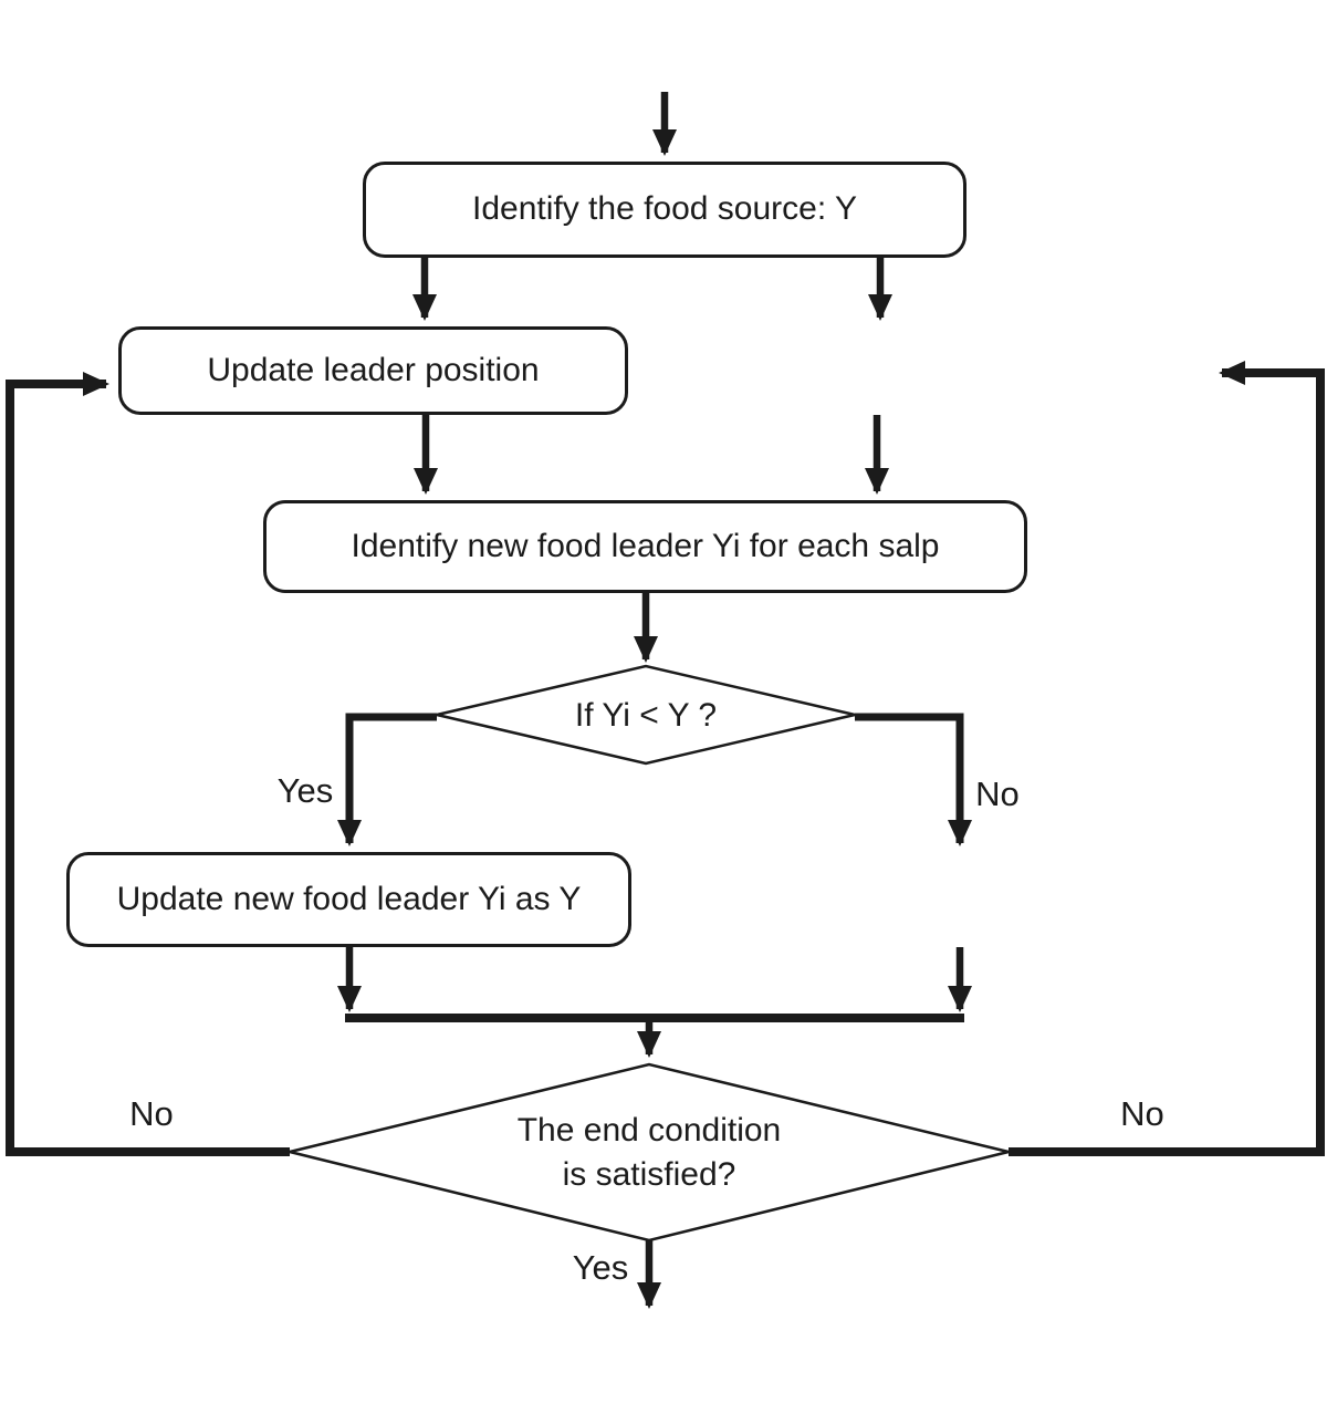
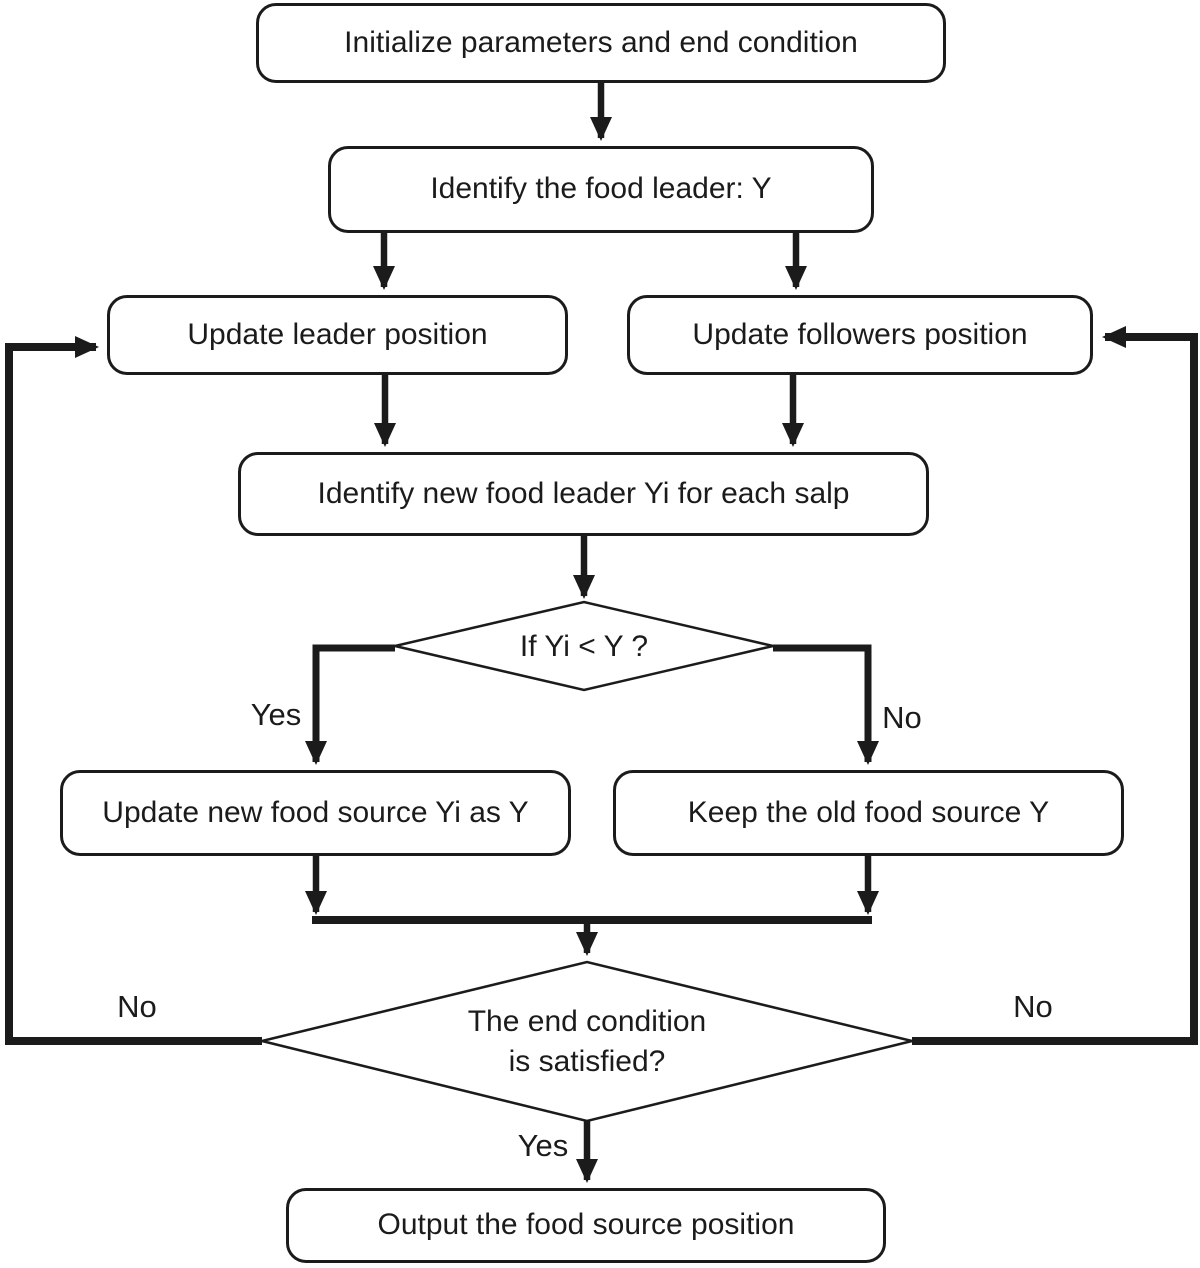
+ Initialize parameters and end condition
- Identify the food source: Y
+ Identify the food leader: Y
  Update leader position
+ Update followers position
  Identify new food leader Yi for each salp
- Update new food leader Yi as Y
+ Update new food source Yi as Y
+ Keep the old food source Y
+ Output the food source position
  If Yi < Y ?
  The end condition
  is satisfied?
  Yes
  No
  No
  No
  Yes
